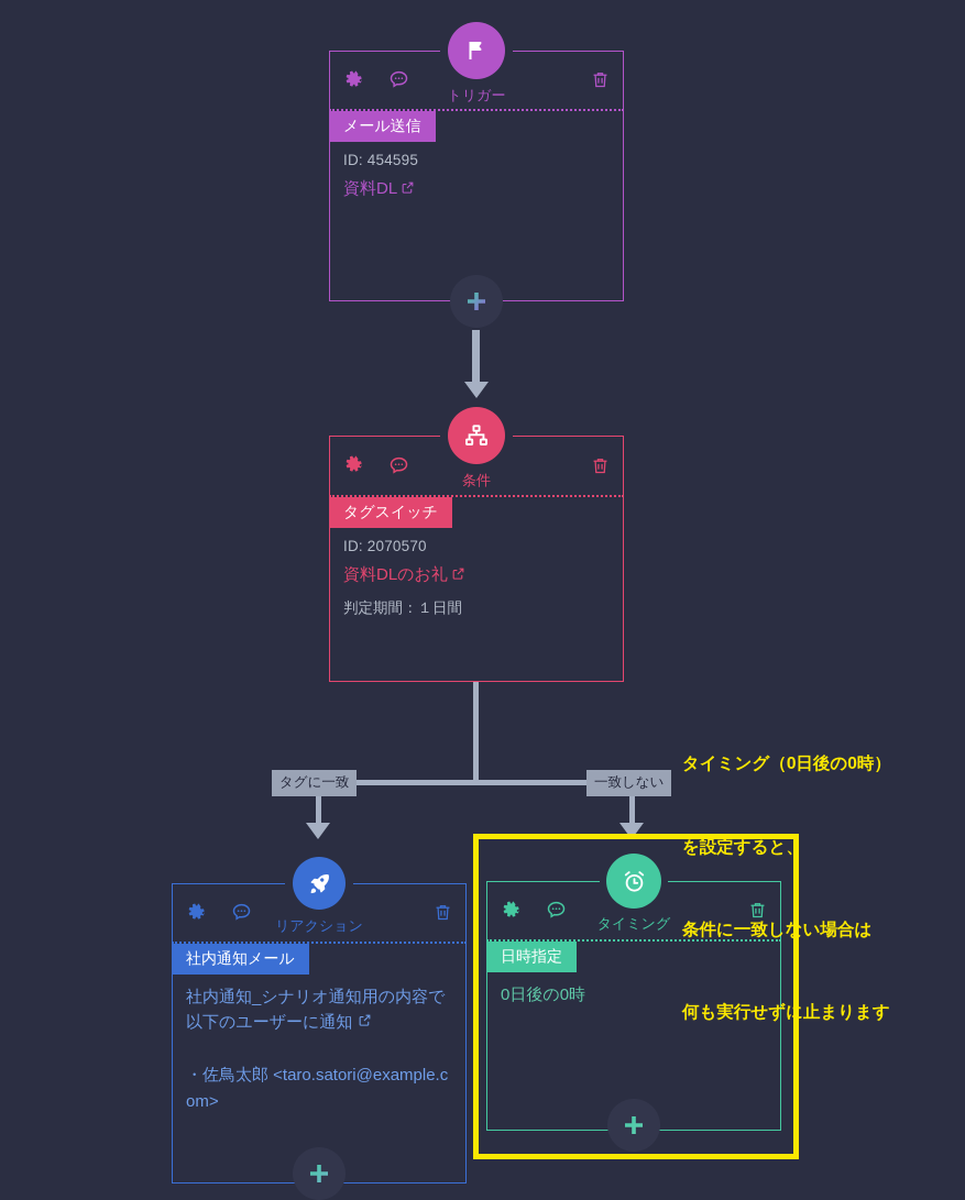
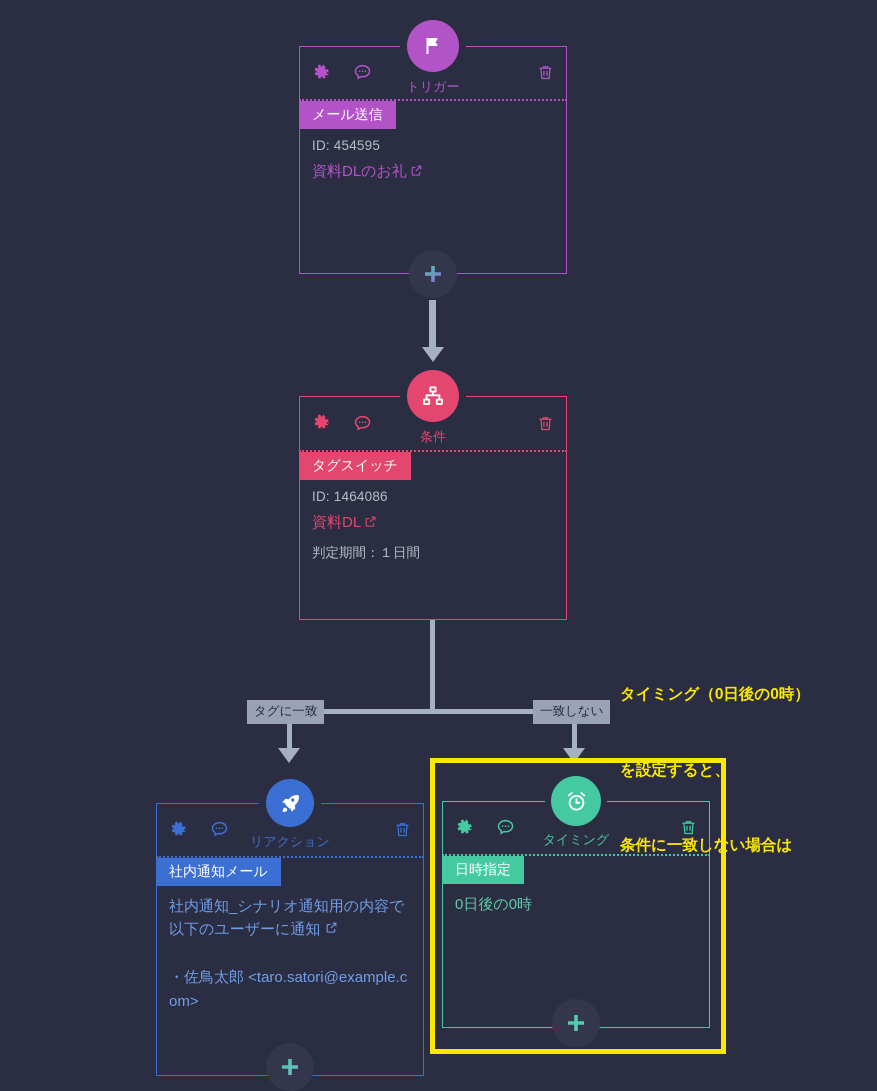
  トリガー
  メール送信
  ID: 454595
- 資料DL
+ 資料DLのお礼
  条件
  タグスイッチ
- ID: 2070570
+ ID: 1464086
- 資料DLのお礼
+ 資料DL
  判定期間：１日間
  タグに一致
  一致しない
  タイミング（0日後の0時）
  を設定すると、
  条件に一致しない場合は
- 何も実行せずに止まります
  リアクション
  社内通知メール
  社内通知_シナリオ通知用の内容で以下のユーザーに通知
  ・佐鳥太郎 <taro.satori@example.com>
  タイミング
  日時指定
  0日後の0時
